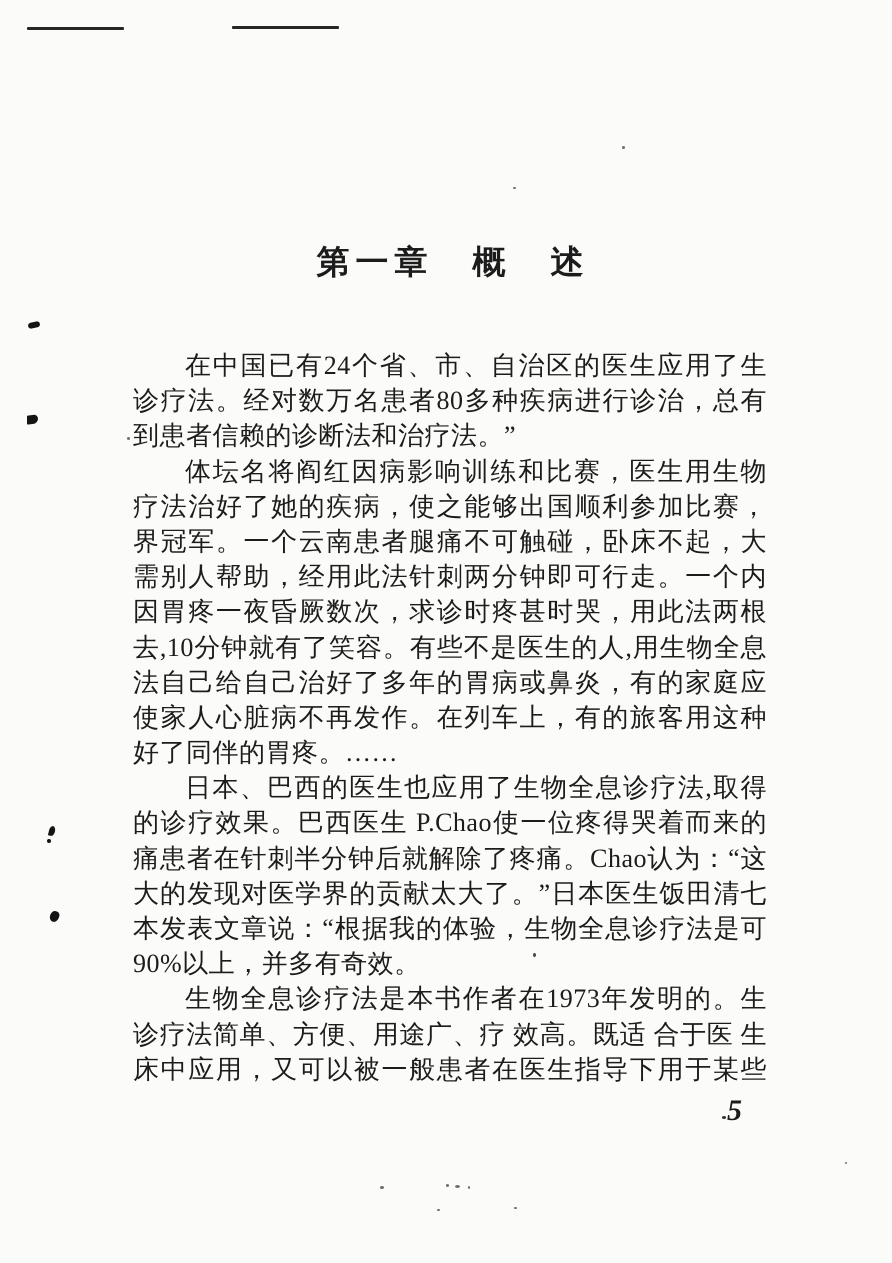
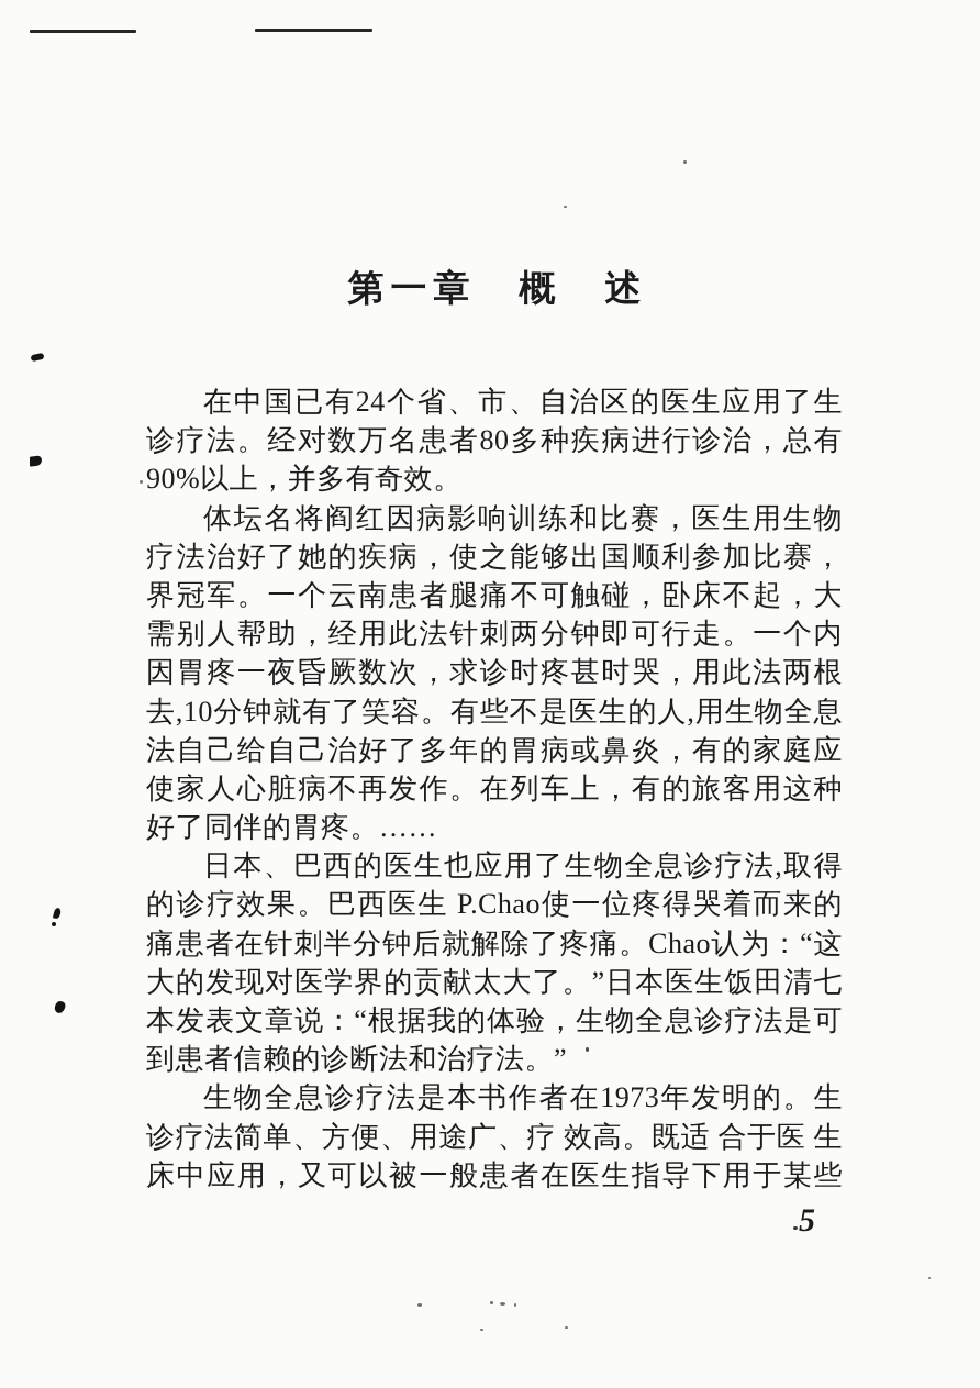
  第一章 概 述
  在中国已有24个省、市、自治区的医生应用了生
  诊疗法。经对数万名患者80多种疾病进行诊治，总有
- 到患者信赖的诊断法和治疗法。”
+ 90%以上，并多有奇效。
  体坛名将阎红因病影响训练和比赛，医生用生物
  疗法治好了她的疾病，使之能够出国顺利参加比赛，
  界冠军。一个云南患者腿痛不可触碰，卧床不起，大
  需别人帮助，经用此法针刺两分钟即可行走。一个内
  因胃疼一夜昏厥数次，求诊时疼甚时哭，用此法两根
  去,10分钟就有了笑容。有些不是医生的人,用生物全息
  法自己给自己治好了多年的胃病或鼻炎，有的家庭应
  使家人心脏病不再发作。在列车上，有的旅客用这种
  好了同伴的胃疼。……
  日本、巴西的医生也应用了生物全息诊疗法,取得
  的诊疗效果。巴西医生 P.Chao使一位疼得哭着而来的
  痛患者在针刺半分钟后就解除了疼痛。Chao认为：“这
  大的发现对医学界的贡献太大了。”日本医生饭田清七
  本发表文章说：“根据我的体验，生物全息诊疗法是可
- 90%以上，并多有奇效。
+ 到患者信赖的诊断法和治疗法。”
  生物全息诊疗法是本书作者在1973年发明的。生
  诊疗法简单、方便、用途广、疗 效高。既适 合于医 生
  床中应用，又可以被一般患者在医生指导下用于某些
  5
